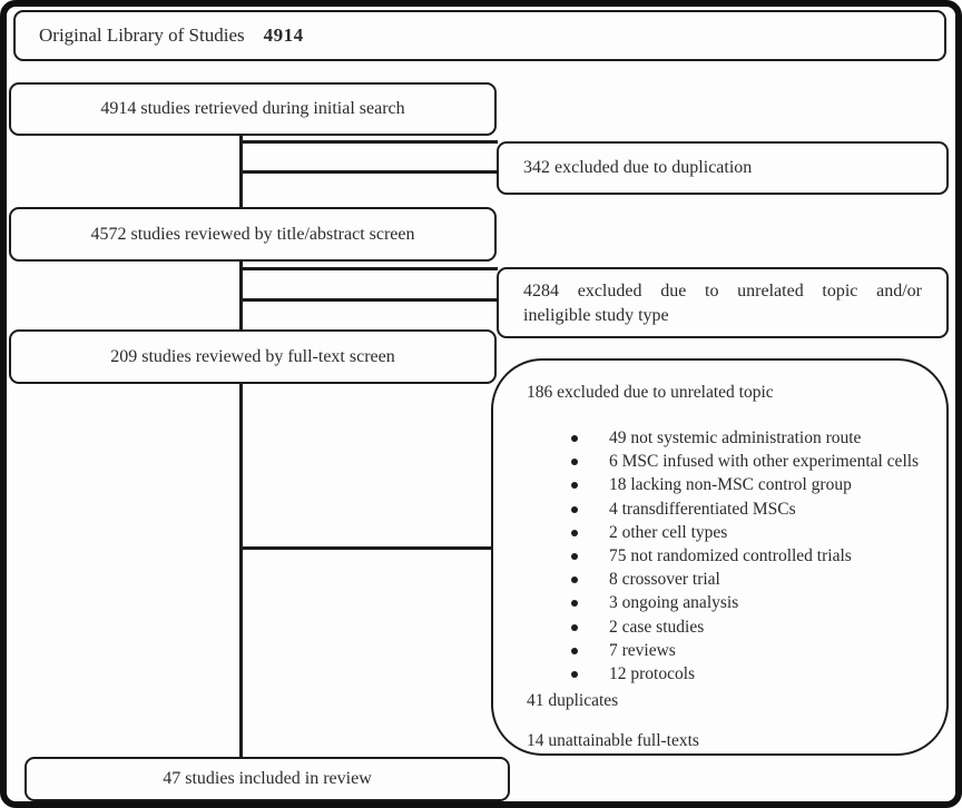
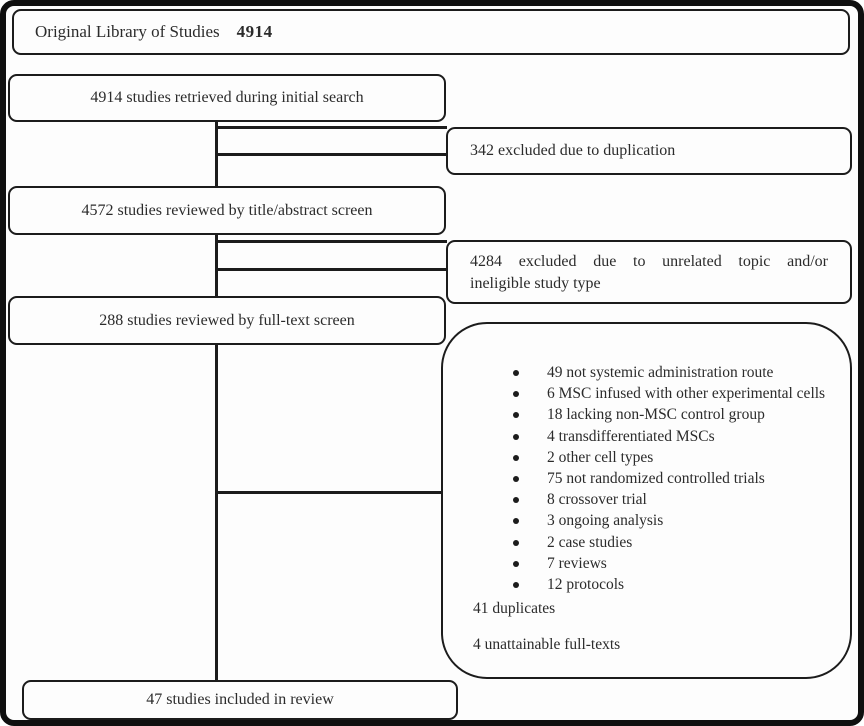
  Original Library of Studies
  4914
  4914 studies retrieved during initial search
  342 excluded due to duplication
  4572 studies reviewed by title/abstract screen
  4284 excluded due to unrelated topic and/or
  ineligible study type
- 209 studies reviewed by full-text screen
+ 288 studies reviewed by full-text screen
- 186 excluded due to unrelated topic
  49 not systemic administration route
  6 MSC infused with other experimental cells
  18 lacking non-MSC control group
  4 transdifferentiated MSCs
  2 other cell types
  75 not randomized controlled trials
  8 crossover trial
  3 ongoing analysis
  2 case studies
  7 reviews
  12 protocols
  41 duplicates
- 14 unattainable full-texts
+ 4 unattainable full-texts
  47 studies included in review
